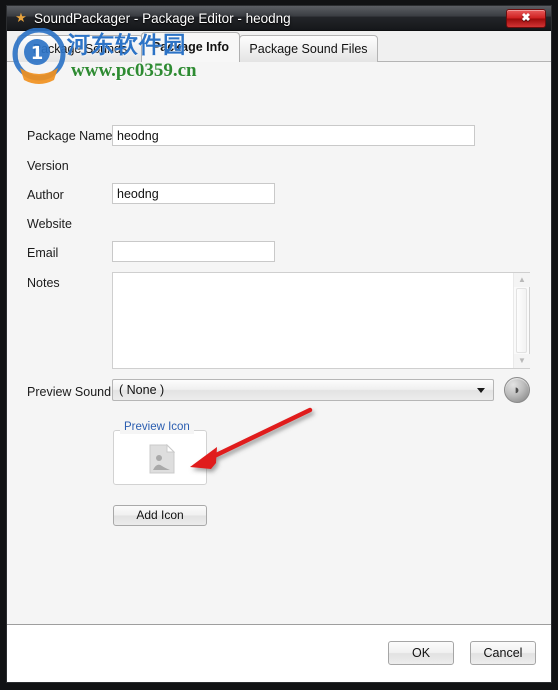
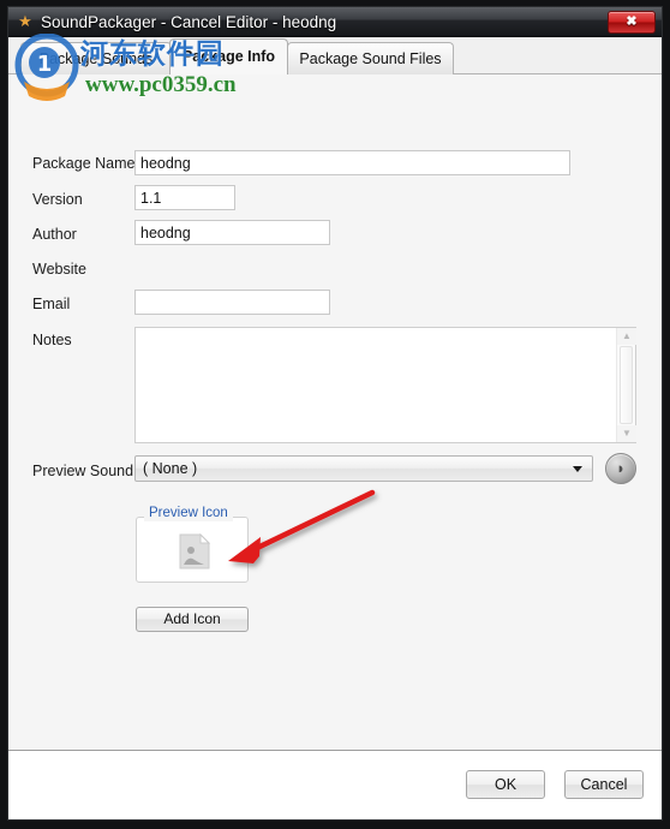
  ★
- SoundPackager - Package Editor - heodng
+ SoundPackager - Cancel Editor - heodng
  ✖
  ckge Sounds
  Package Sound Files
  Package Info
  Package Name
  heodng
  Version
+ 1.1
  Author
  heodng
  Website
  Email
  Notes
  ▲
  ▼
  Preview Sound
  ( None )
  ◗
  Preview Icon
  Add Icon
  OK
  Cancel
  1
  河东软件园
  www.pc0359.cn
